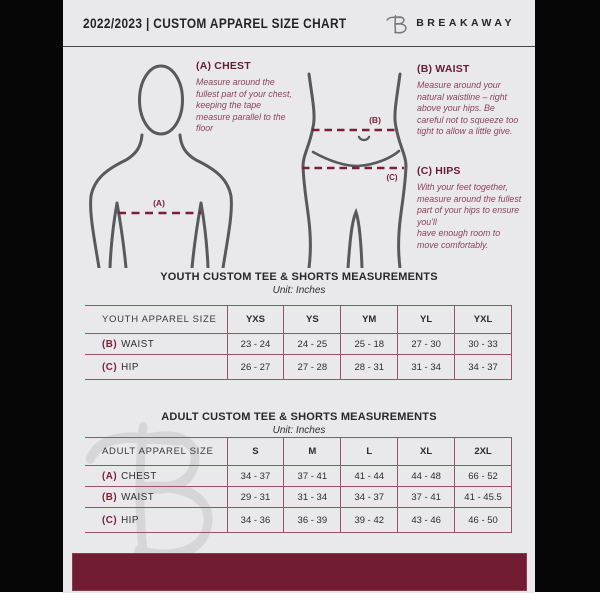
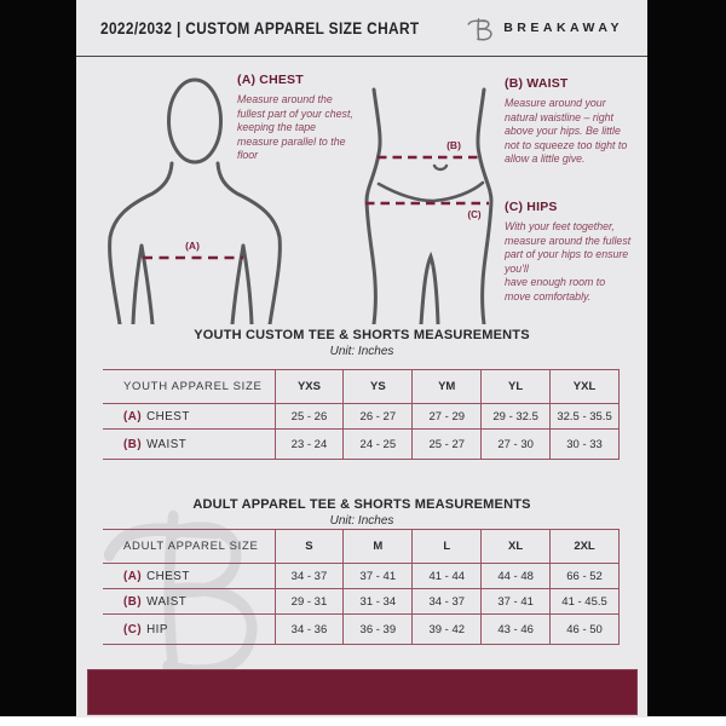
- 2022/2023 | CUSTOM APPAREL SIZE CHART
+ 2022/2032 | CUSTOM APPAREL SIZE CHART
  BREAKAWAY
  (A)
  (B)
  (C)
  (A) CHEST
  Measure around the fullest part of your chest, keeping the tape measure parallel to the floor
  (B) WAIST
- Measure around your natural waistline – right above your hips. Be careful not to squeeze too tight to allow a little give.
+ Measure around your natural waistline – right above your hips. Be little not to squeeze too tight to allow a little give.
  (C) HIPS
  With your feet together, measure around the fullest part of your hips to ensure you'll
  have enough room to move comfortably.
  YOUTH CUSTOM TEE & SHORTS MEASUREMENTS
  Unit: Inches
  YOUTH APPAREL SIZE	YXS	YS	YM	YL	YXL
+ (A) CHEST	25 - 26	26 - 27	27 - 29	29 - 32.5	32.5 - 35.5
- (B) WAIST	23 - 24	24 - 25	25 - 18	27 - 30	30 - 33
+ (B) WAIST	23 - 24	24 - 25	25 - 27	27 - 30	30 - 33
- (C) HIP	26 - 27	27 - 28	28 - 31	31 - 34	34 - 37
- ADULT CUSTOM TEE & SHORTS MEASUREMENTS
+ ADULT APPAREL TEE & SHORTS MEASUREMENTS
  Unit: Inches
  ADULT APPAREL SIZE	S	M	L	XL	2XL
  (A) CHEST	34 - 37	37 - 41	41 - 44	44 - 48	66 - 52
  (B) WAIST	29 - 31	31 - 34	34 - 37	37 - 41	41 - 45.5
  (C) HIP	34 - 36	36 - 39	39 - 42	43 - 46	46 - 50
